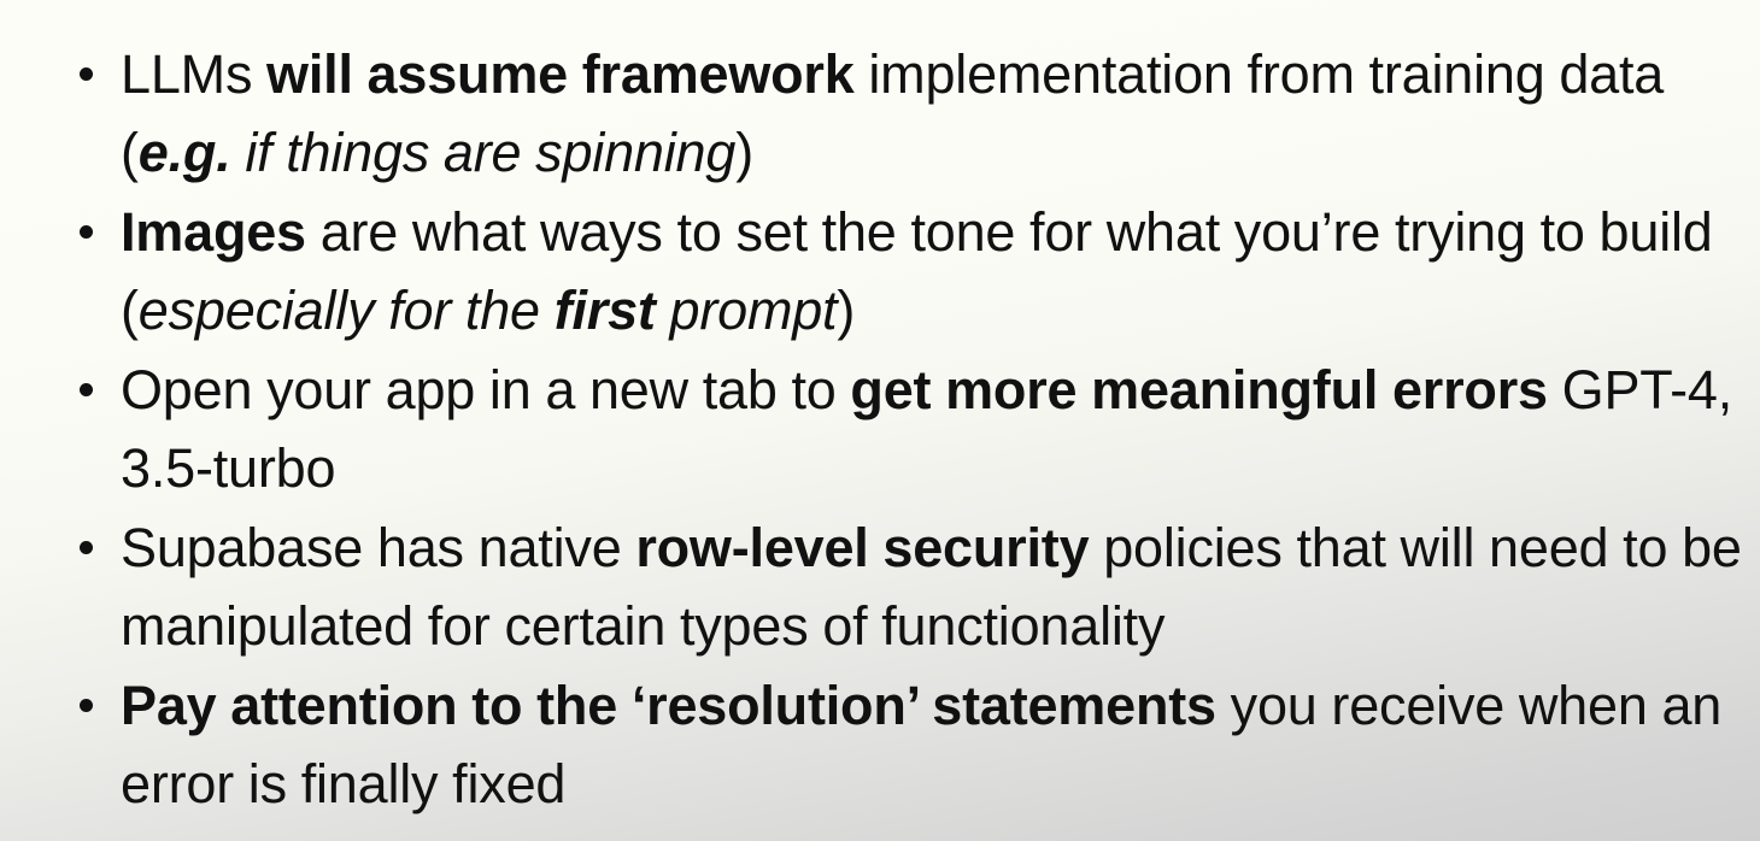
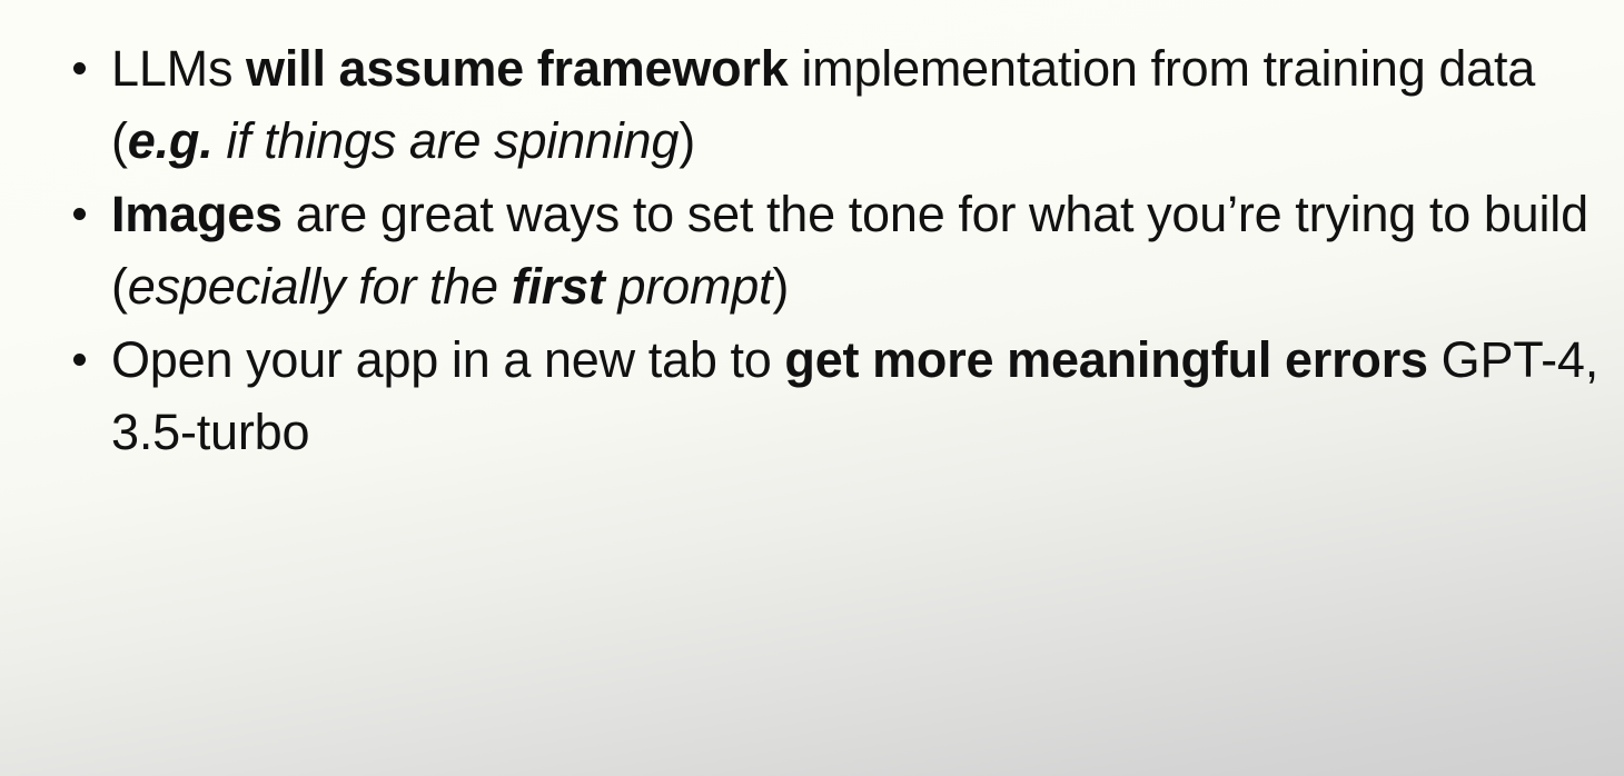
  LLMs will assume framework implementation from training data (e.g. if things are spinning)
- Images are what ways to set the tone for what you’re trying to build (especially for the first prompt)
+ Images are great ways to set the tone for what you’re trying to build (especially for the first prompt)
  Open your app in a new tab to get more meaningful errors GPT-4, 3.5-turbo
- Supabase has native row-level security policies that will need to be manipulated for certain types of functionality
- Pay attention to the ‘resolution’ statements you receive when an error is finally fixed
